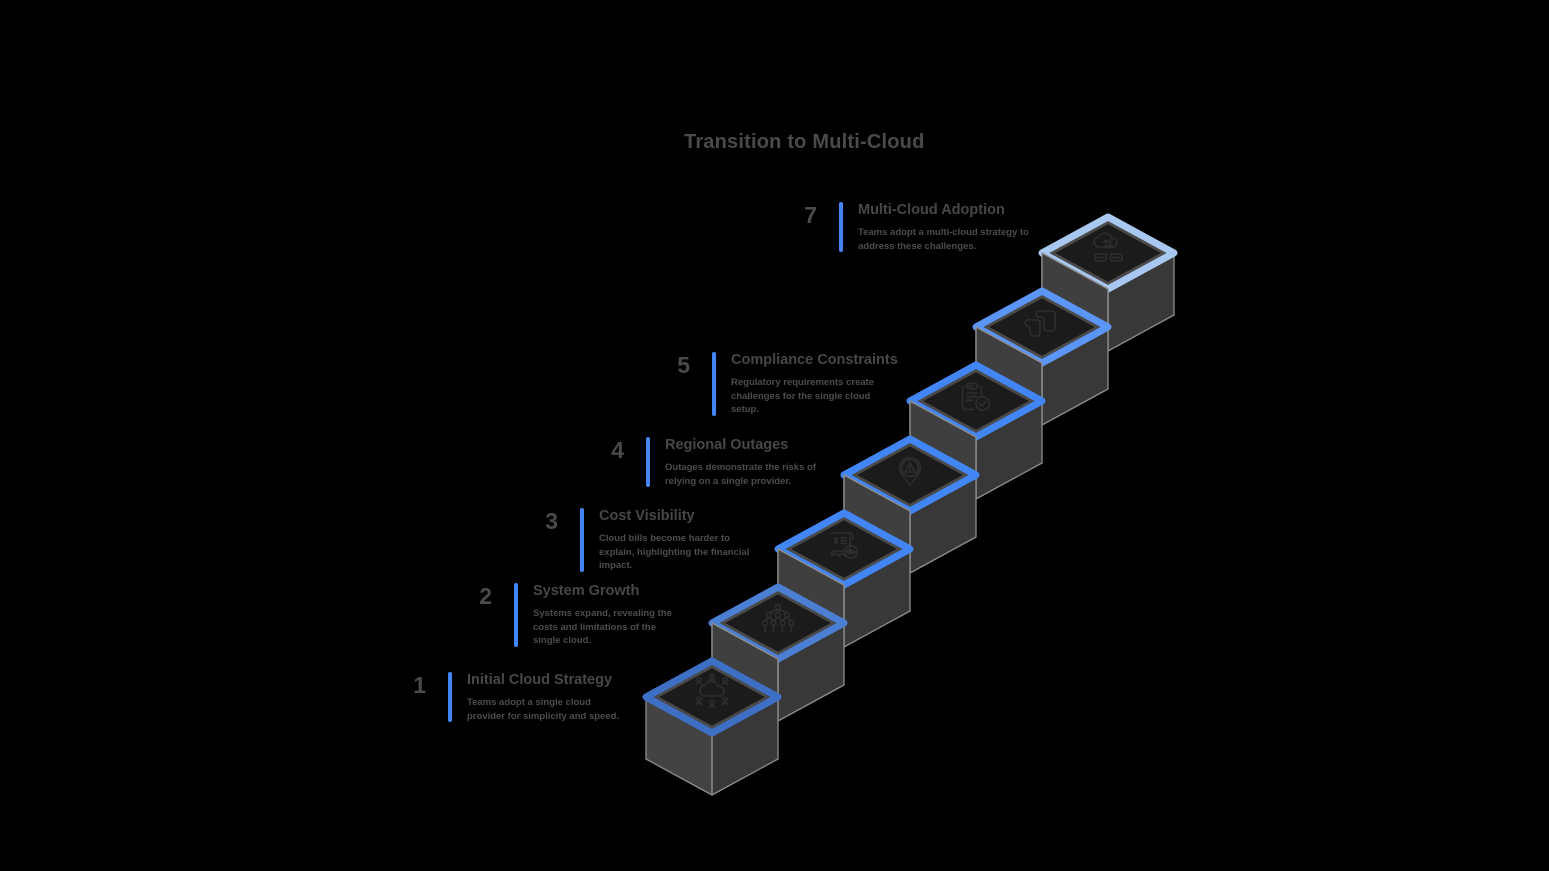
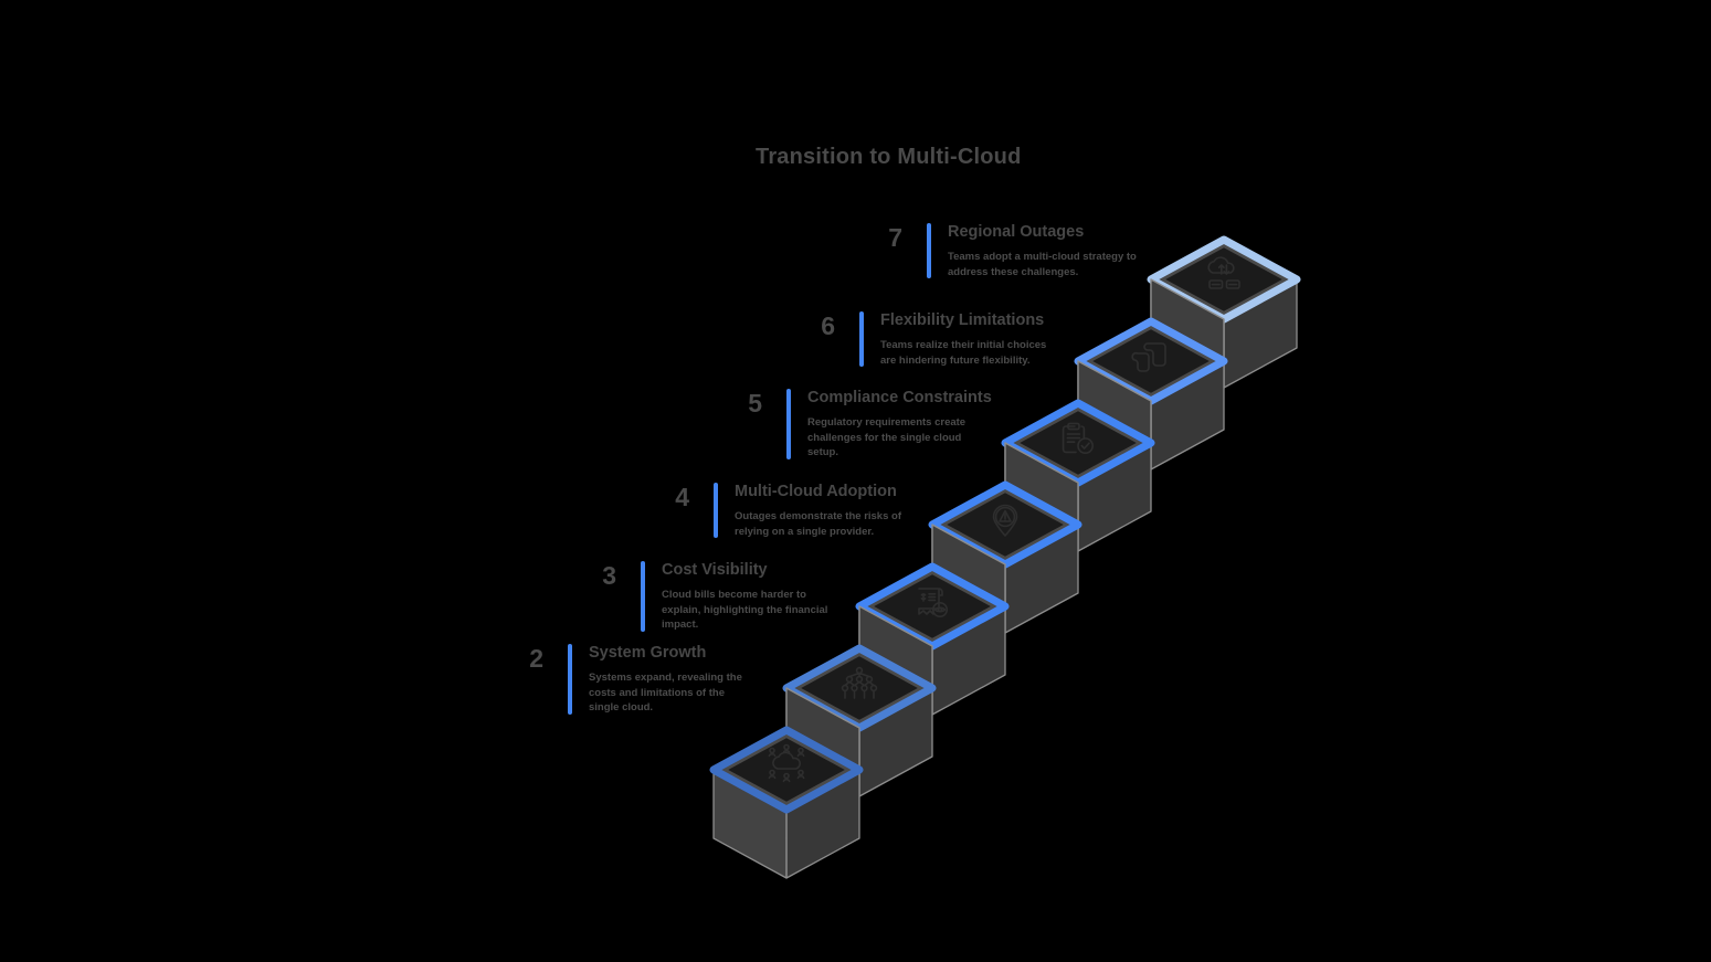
  Transition to Multi-Cloud
- 1
- Initial Cloud Strategy
- Teams adopt a single cloud provider for simplicity and speed.
  2
  System Growth
  Systems expand, revealing the costs and limitations of the single cloud.
  3
  Cost Visibility
  Cloud bills become harder to explain, highlighting the financial impact.
  4
- Regional Outages
+ Multi-Cloud Adoption
  Outages demonstrate the risks of relying on a single provider.
  5
  Compliance Constraints
  Regulatory requirements create challenges for the single cloud setup.
+ 6
+ Flexibility Limitations
+ Teams realize their initial choices are hindering future flexibility.
  7
- Multi-Cloud Adoption
+ Regional Outages
  Teams adopt a multi-cloud strategy to address these challenges.
